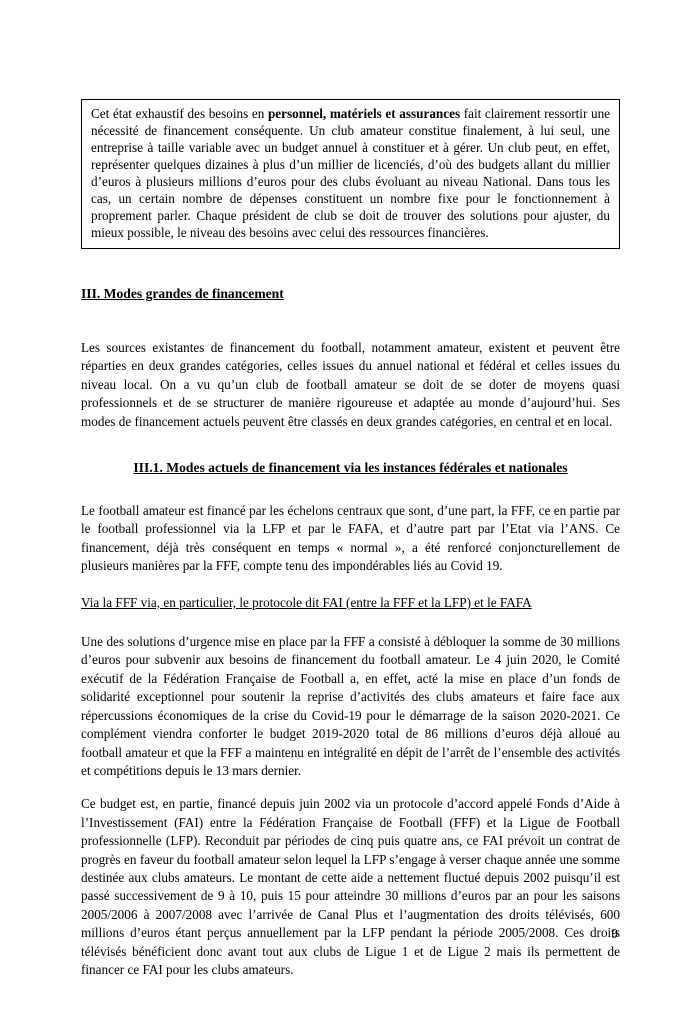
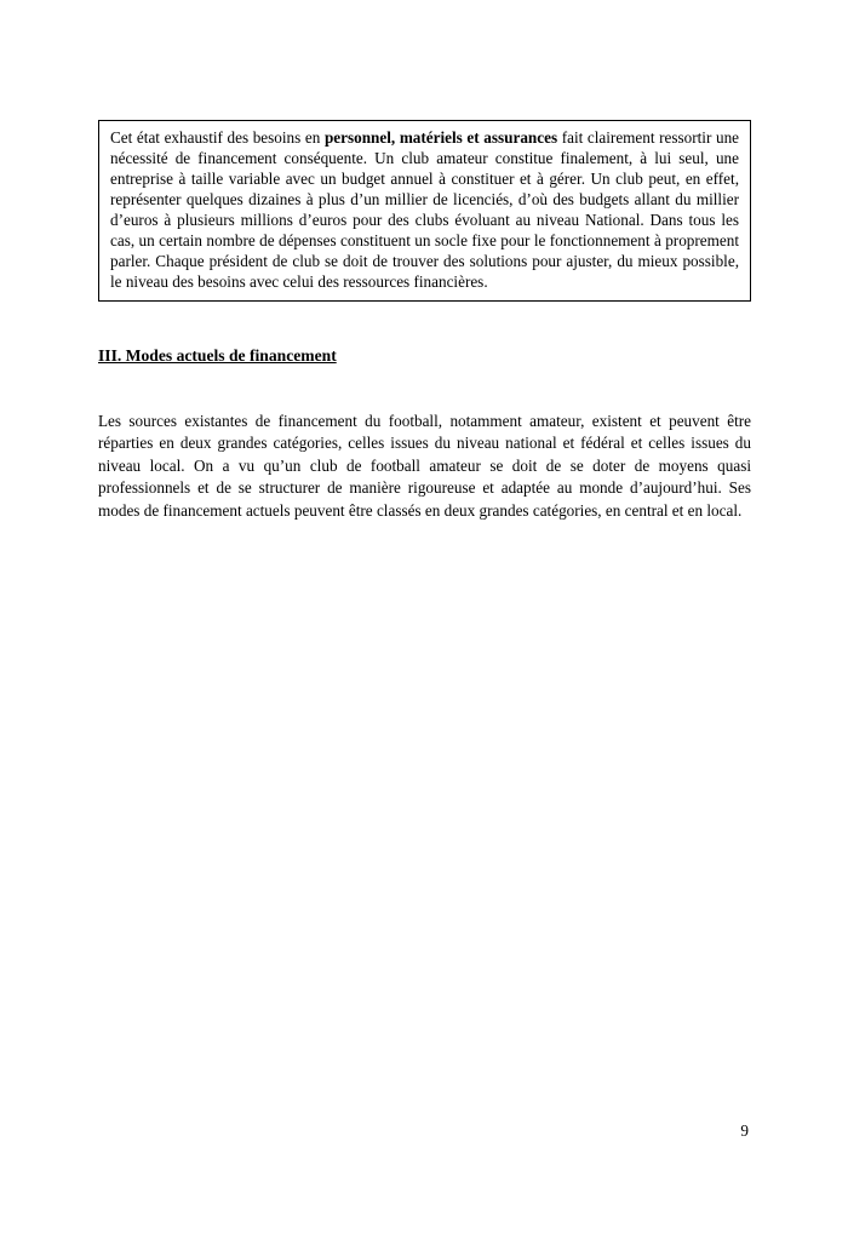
- Cet état exhaustif des besoins en personnel, matériels et assurances fait clairement ressortir une nécessité de financement conséquente. Un club amateur constitue finalement, à lui seul, une entreprise à taille variable avec un budget annuel à constituer et à gérer. Un club peut, en effet, représenter quelques dizaines à plus d’un millier de licenciés, d’où des budgets allant du millier d’euros à plusieurs millions d’euros pour des clubs évoluant au niveau National. Dans tous les cas, un certain nombre de dépenses constituent un nombre fixe pour le fonctionnement à proprement parler. Chaque président de club se doit de trouver des solutions pour ajuster, du mieux possible, le niveau des besoins avec celui des ressources financières.
+ Cet état exhaustif des besoins en personnel, matériels et assurances fait clairement ressortir une nécessité de financement conséquente. Un club amateur constitue finalement, à lui seul, une entreprise à taille variable avec un budget annuel à constituer et à gérer. Un club peut, en effet, représenter quelques dizaines à plus d’un millier de licenciés, d’où des budgets allant du millier d’euros à plusieurs millions d’euros pour des clubs évoluant au niveau National. Dans tous les cas, un certain nombre de dépenses constituent un socle fixe pour le fonctionnement à proprement parler. Chaque président de club se doit de trouver des solutions pour ajuster, du mieux possible, le niveau des besoins avec celui des ressources financières.
- III. Modes grandes de financement
+ III. Modes actuels de financement
- Les sources existantes de financement du football, notamment amateur, existent et peuvent être réparties en deux grandes catégories, celles issues du annuel national et fédéral et celles issues du niveau local. On a vu qu’un club de football amateur se doit de se doter de moyens quasi professionnels et de se structurer de manière rigoureuse et adaptée au monde d’aujourd’hui. Ses modes de financement actuels peuvent être classés en deux grandes catégories, en central et en local.
+ Les sources existantes de financement du football, notamment amateur, existent et peuvent être réparties en deux grandes catégories, celles issues du niveau national et fédéral et celles issues du niveau local. On a vu qu’un club de football amateur se doit de se doter de moyens quasi professionnels et de se structurer de manière rigoureuse et adaptée au monde d’aujourd’hui. Ses modes de financement actuels peuvent être classés en deux grandes catégories, en central et en local.
- III.1. Modes actuels de financement via les instances fédérales et nationales
- Le football amateur est financé par les échelons centraux que sont, d’une part, la FFF, ce en partie par le football professionnel via la LFP et par le FAFA, et d’autre part par l’Etat via l’ANS. Ce financement, déjà très conséquent en temps « normal », a été renforcé conjoncturellement de plusieurs manières par la FFF, compte tenu des impondérables liés au Covid 19.
- Via la FFF via, en particulier, le protocole dit FAI (entre la FFF et la LFP) et le FAFA
- Une des solutions d’urgence mise en place par la FFF a consisté à débloquer la somme de 30 millions d’euros pour subvenir aux besoins de financement du football amateur. Le 4 juin 2020, le Comité exécutif de la Fédération Française de Football a, en effet, acté la mise en place d’un fonds de solidarité exceptionnel pour soutenir la reprise d’activités des clubs amateurs et faire face aux répercussions économiques de la crise du Covid-19 pour le démarrage de la saison 2020-2021. Ce complément viendra conforter le budget 2019-2020 total de 86 millions d’euros déjà alloué au football amateur et que la FFF a maintenu en intégralité en dépit de l’arrêt de l’ensemble des activités et compétitions depuis le 13 mars dernier.
- Ce budget est, en partie, financé depuis juin 2002 via un protocole d’accord appelé Fonds d’Aide à l’Investissement (FAI) entre la Fédération Française de Football (FFF) et la Ligue de Football professionnelle (LFP). Reconduit par périodes de cinq puis quatre ans, ce FAI prévoit un contrat de progrès en faveur du football amateur selon lequel la LFP s’engage à verser chaque année une somme destinée aux clubs amateurs. Le montant de cette aide a nettement fluctué depuis 2002 puisqu’il est passé successivement de 9 à 10, puis 15 pour atteindre 30 millions d’euros par an pour les saisons 2005/2006 à 2007/2008 avec l’arrivée de Canal Plus et l’augmentation des droits télévisés, 600 millions d’euros étant perçus annuellement par la LFP pendant la période 2005/2008. Ces droits télévisés bénéficient donc avant tout aux clubs de Ligue 1 et de Ligue 2 mais ils permettent de financer ce FAI pour les clubs amateurs.
  9
